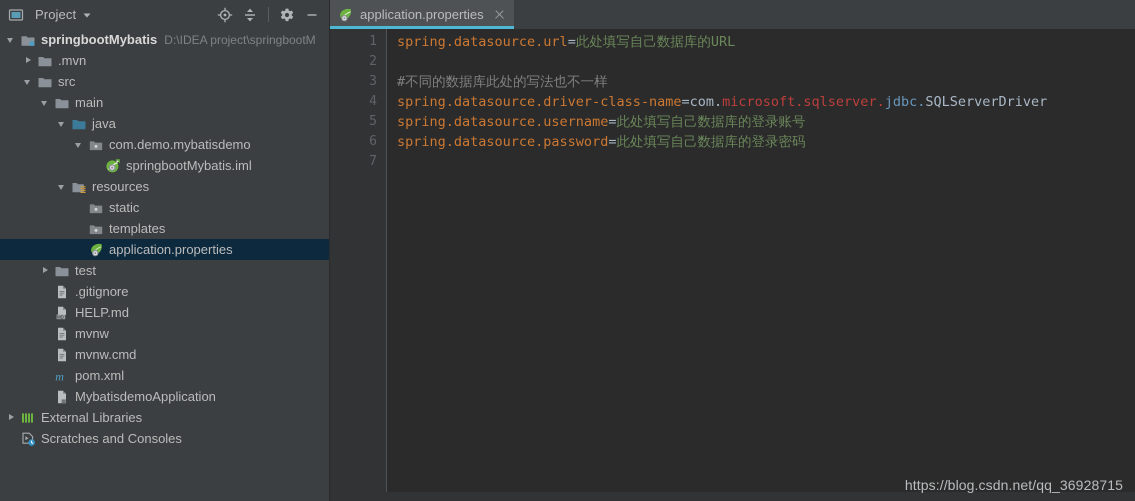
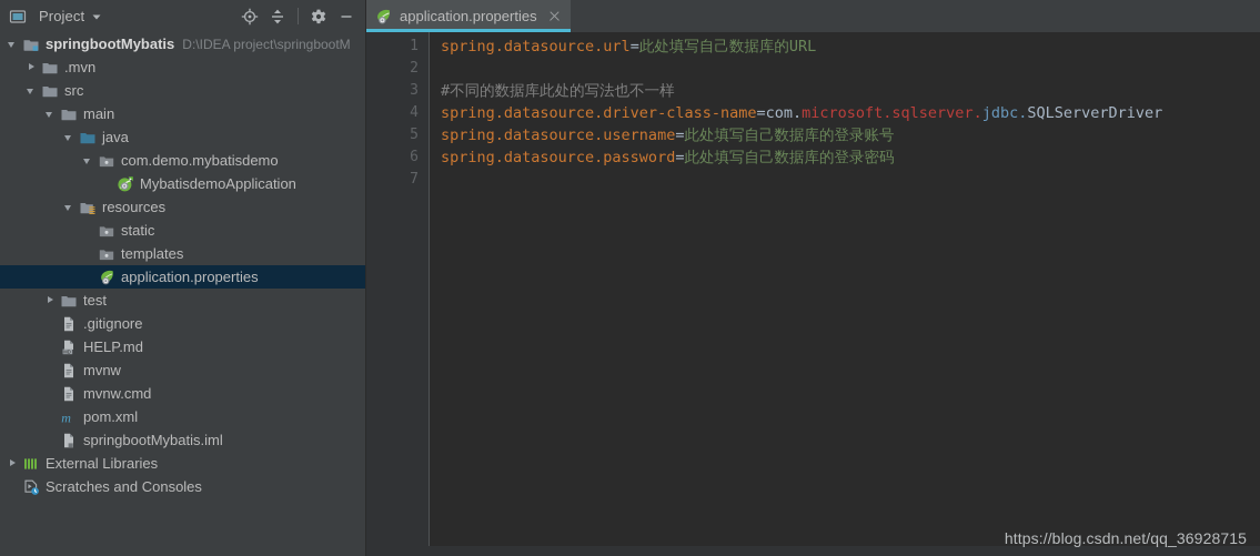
  Project
  springbootMybatis
  D:\IDEA project\springbootM
  .mvn
  src
  main
  java
  com.demo.mybatisdemo
- springbootMybatis.iml
+ MybatisdemoApplication
  resources
  static
  templates
  application.properties
  test
  .gitignore
  HELP.md
  mvnw
  mvnw.cmd
  m
  pom.xml
- MybatisdemoApplication
+ springbootMybatis.iml
  External Libraries
  Scratches and Consoles
  application.properties
  1
  2
  3
  4
  5
  6
  7
  spring.datasource.url=此处填写自己数据库的URL
  #不同的数据库此处的写法也不一样
  spring.datasource.driver-class-name=com.microsoft.sqlserver.jdbc.SQLServerDriver
  spring.datasource.username=此处填写自己数据库的登录账号
  spring.datasource.password=此处填写自己数据库的登录密码
  https://blog.csdn.net/qq_36928715
